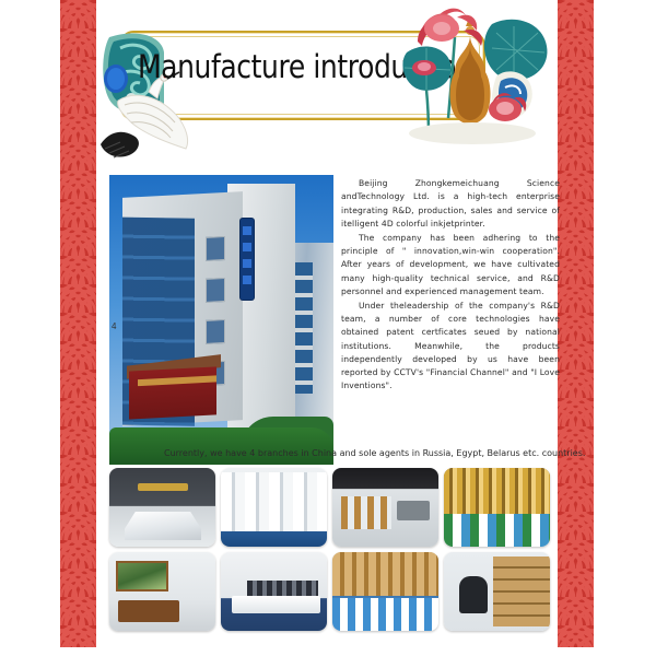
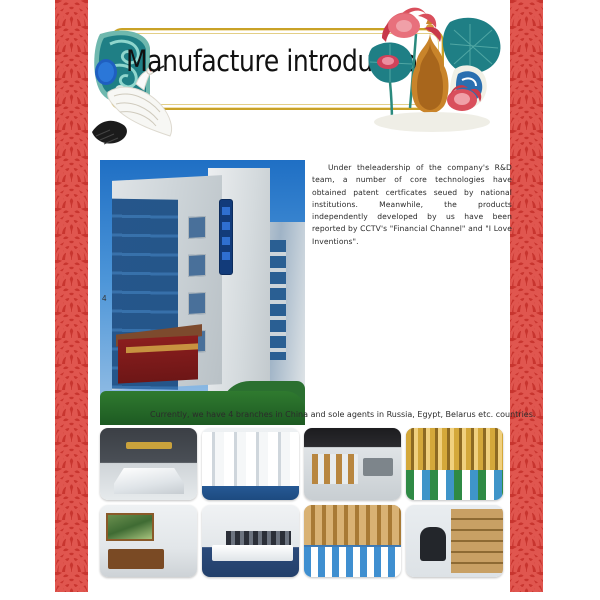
  Manufacture introdu
  4
- Beijing Zhongkemeichuang Science andTechnology Ltd. is a high-tech enterprise integrating R&D, production, sales and service of itelligent 4D colorful inkjetprinter.
- The company has been adhering to the principle of " innovation,win-win cooperation". After years of development, we have cultivated many high-quality technical service, and R&D personnel and experienced management team.
  Under theleadership of the company's R&D team, a number of core technologies have obtained patent certficates seued by national institutions. Meanwhile, the products independently developed by us have been reported by CCTV's "Financial Channel" and "I Love Inventions".
  Currently, we have 4 branches in China and sole agents in Russia, Egypt, Belarus etc. countries.
